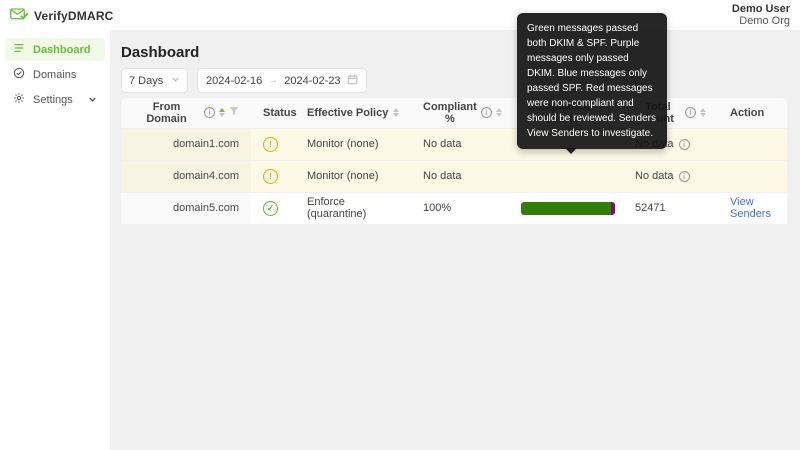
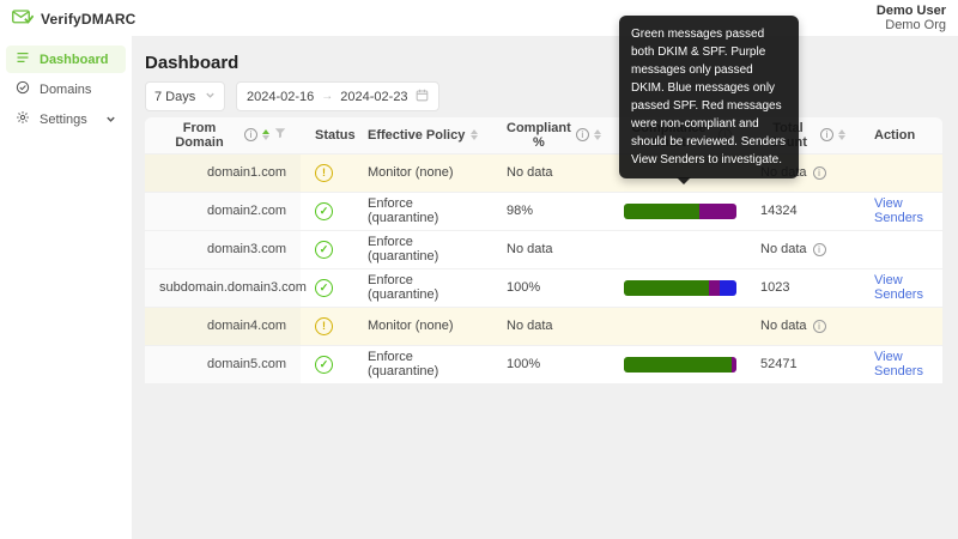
  VerifyDMARC
  Demo User
  Demo Org
  Dashboard
  Domains
  Settings
  Dashboard
  7 Days
  2024-02-16
  →
  2024-02-23
  domain1.com	!	Monitor (none)	No data		a i
+ domain2.com	✓	Enforce (quarantine)	98%		14324	View Senders
+ domain3.com	✓	Enforce (quarantine)	No data		No data i
+ subdomain.domain3.com	✓	Enforce (quarantine)	100%		1023	View Senders
  domain4.com	!	Monitor (none)	No data		No data i
  domain5.com	✓	Enforce (quarantine)	100%		52471	View Senders
  Green messages passed both DKIM & SPF. Purple messages only passed DKIM. Blue messages only passed SPF. Red messages were non-compliant and should be reviewed. Senders View Senders to investigate.
